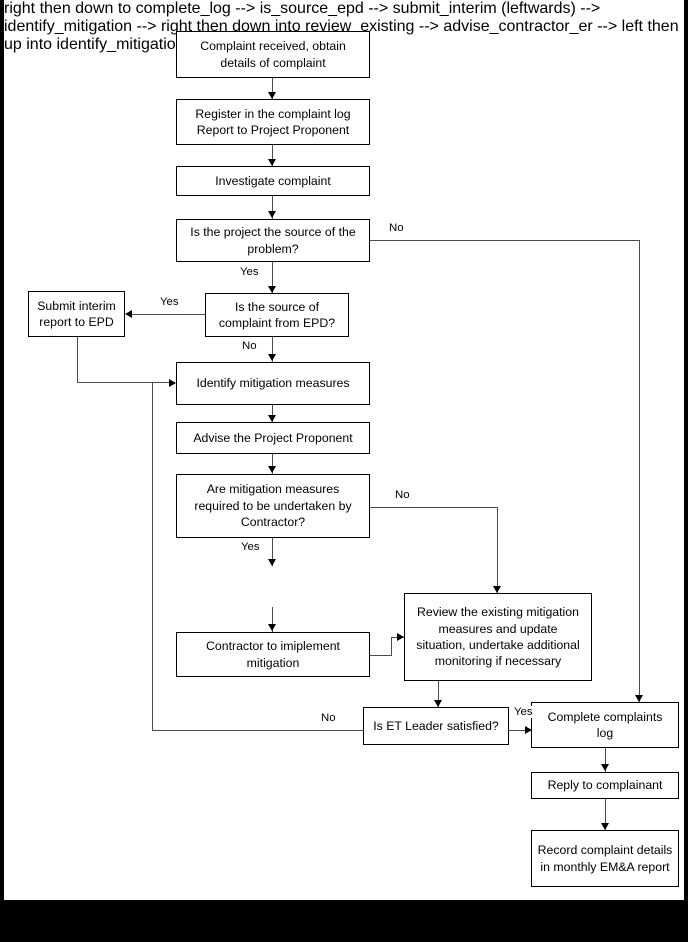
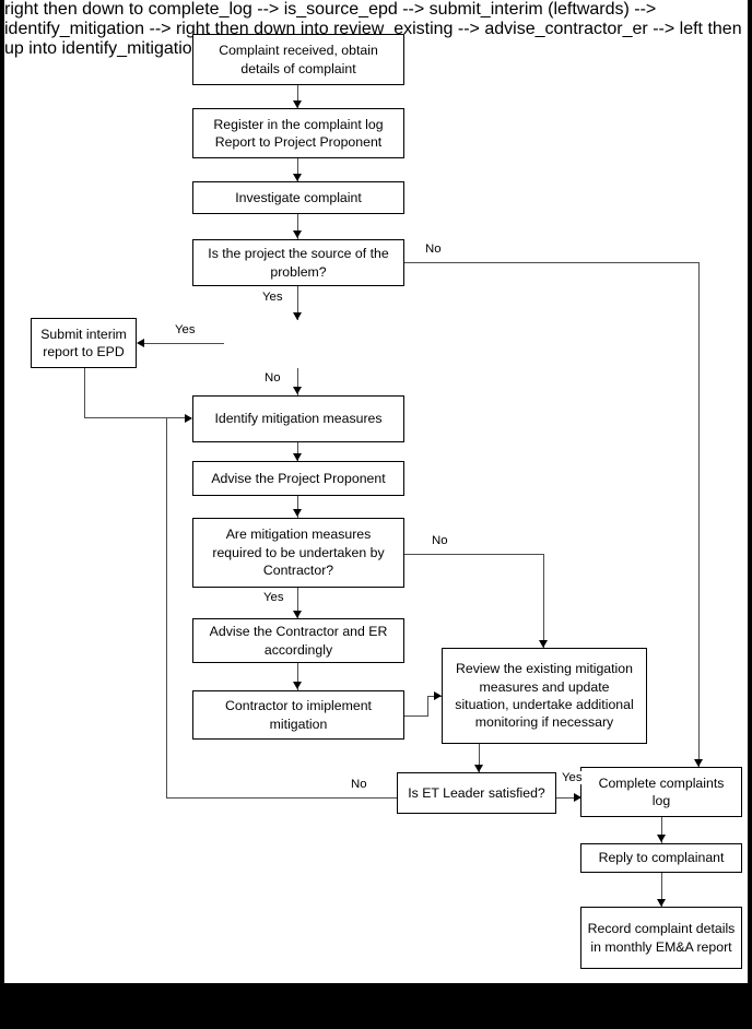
  right then down to complete_log --> is_source_epd --> submit_interim (leftwards) --> identify_mitigation --> right then down into review_existing --> advise_contractor_er --> left then up into identify_mitigation --> complete_log -->
  No
  Yes
  Yes
  No
  No
  Yes
  No
  Yes
  Complaint received, obtain
  details of complaint
  Register in the complaint log
  Report to Project Proponent
  Investigate complaint
  Is the project the source of the
  problem?
- Is the source of
- complaint from EPD?
  Submit interim
  report to EPD
  Identify mitigation measures
  Advise the Project Proponent
  Are mitigation measures
  required to be undertaken by
  Contractor?
+ Advise the Contractor and ER
+ accordingly
  Contractor to imiplement
  mitigation
  Review the existing mitigation
  measures and update
  situation, undertake additional
  monitoring if necessary
  Is ET Leader satisfied?
  Complete complaints
  log
  Reply to complainant
  Record complaint details
  in monthly EM&A report
